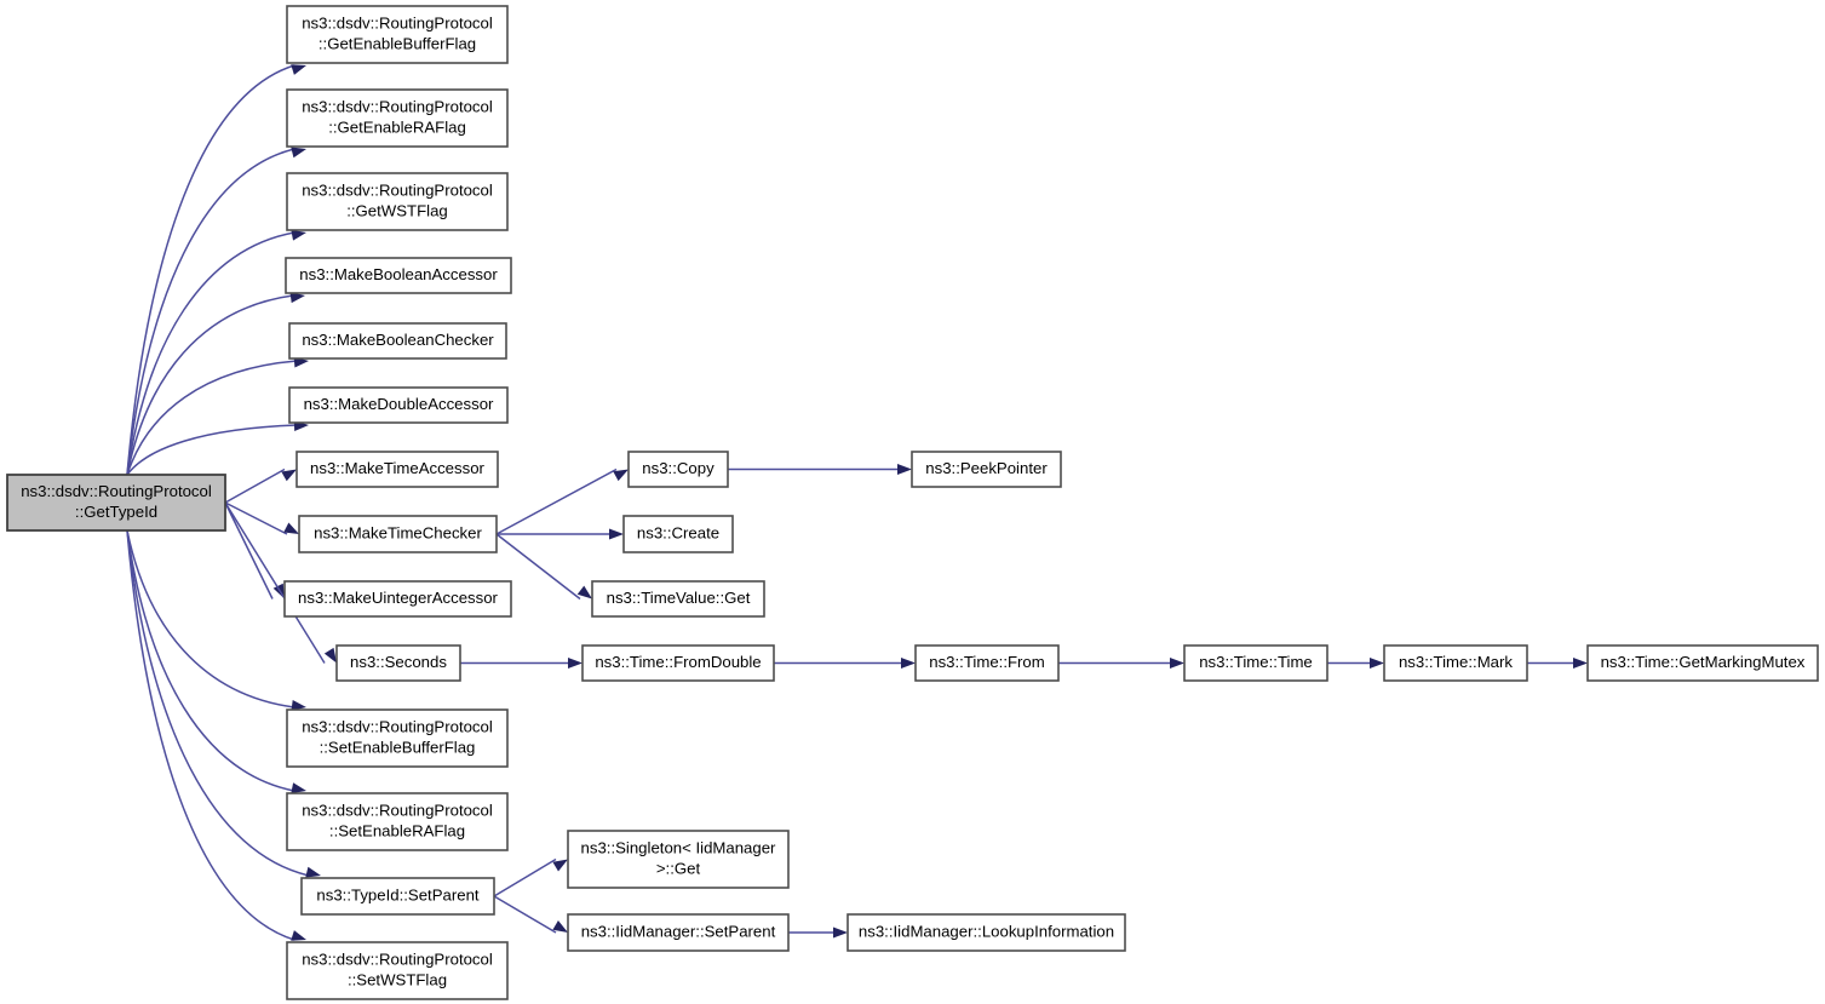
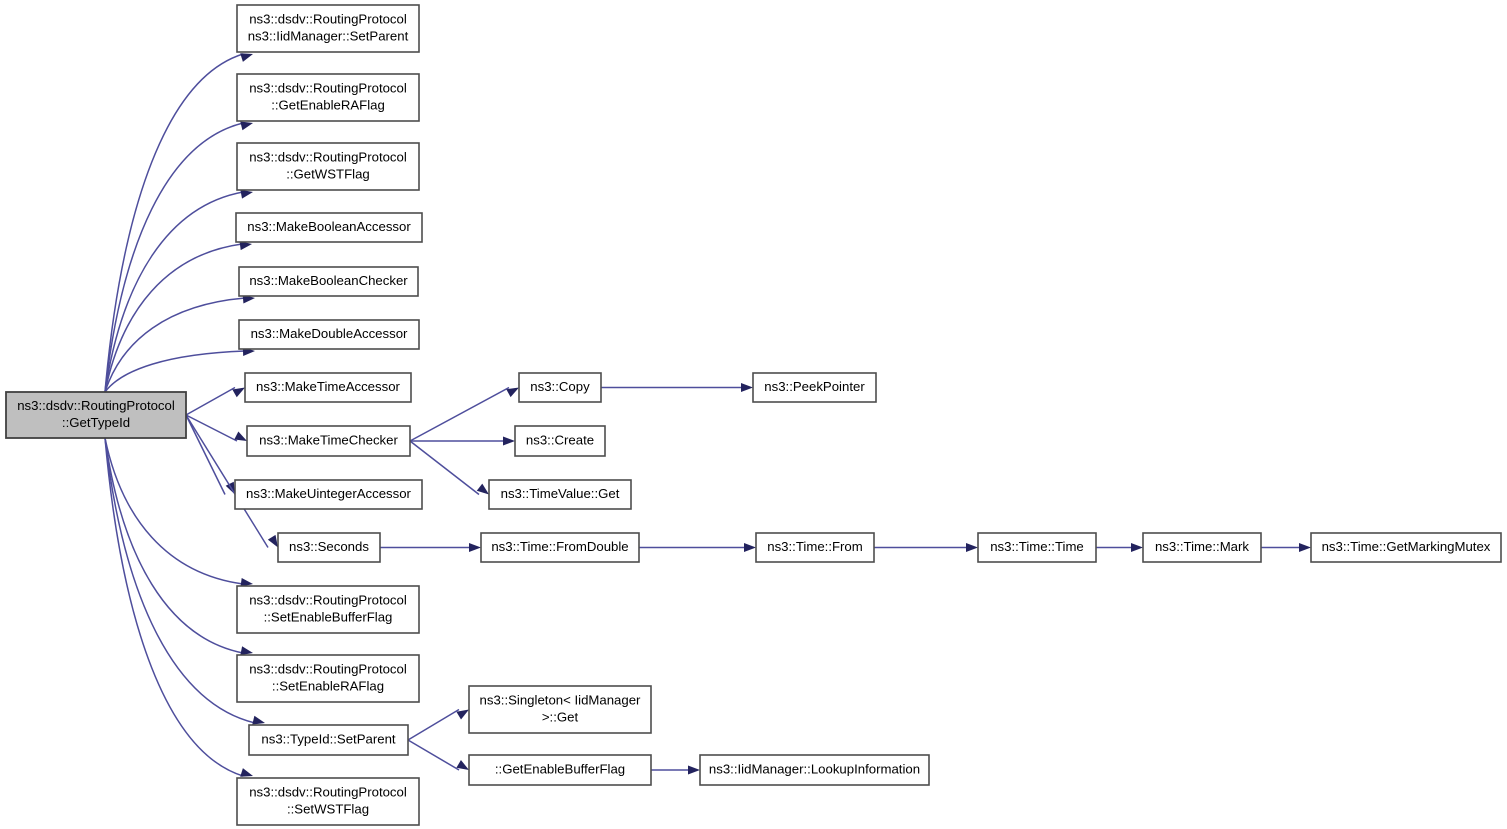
  ns3::dsdv::RoutingProtocol
  ::GetTypeId
  ns3::dsdv::RoutingProtocol
- ::GetEnableBufferFlag
+ ns3::IidManager::SetParent
  ns3::dsdv::RoutingProtocol
  ::GetEnableRAFlag
  ns3::dsdv::RoutingProtocol
  ::GetWSTFlag
  ns3::MakeBooleanAccessor
  ns3::MakeBooleanChecker
  ns3::MakeDoubleAccessor
  ns3::MakeTimeAccessor
  ns3::MakeTimeChecker
  ns3::MakeUintegerAccessor
  ns3::Seconds
  ns3::dsdv::RoutingProtocol
  ::SetEnableBufferFlag
  ns3::dsdv::RoutingProtocol
  ::SetEnableRAFlag
  ns3::TypeId::SetParent
  ns3::dsdv::RoutingProtocol
  ::SetWSTFlag
  ns3::Copy
  ns3::Create
  ns3::TimeValue::Get
  ns3::PeekPointer
  ns3::Time::FromDouble
  ns3::Time::From
  ns3::Time::Time
  ns3::Time::Mark
  ns3::Time::GetMarkingMutex
  ns3::Singleton< IidManager
  >::Get
- ns3::IidManager::SetParent
+ ::GetEnableBufferFlag
  ns3::IidManager::LookupInformation
